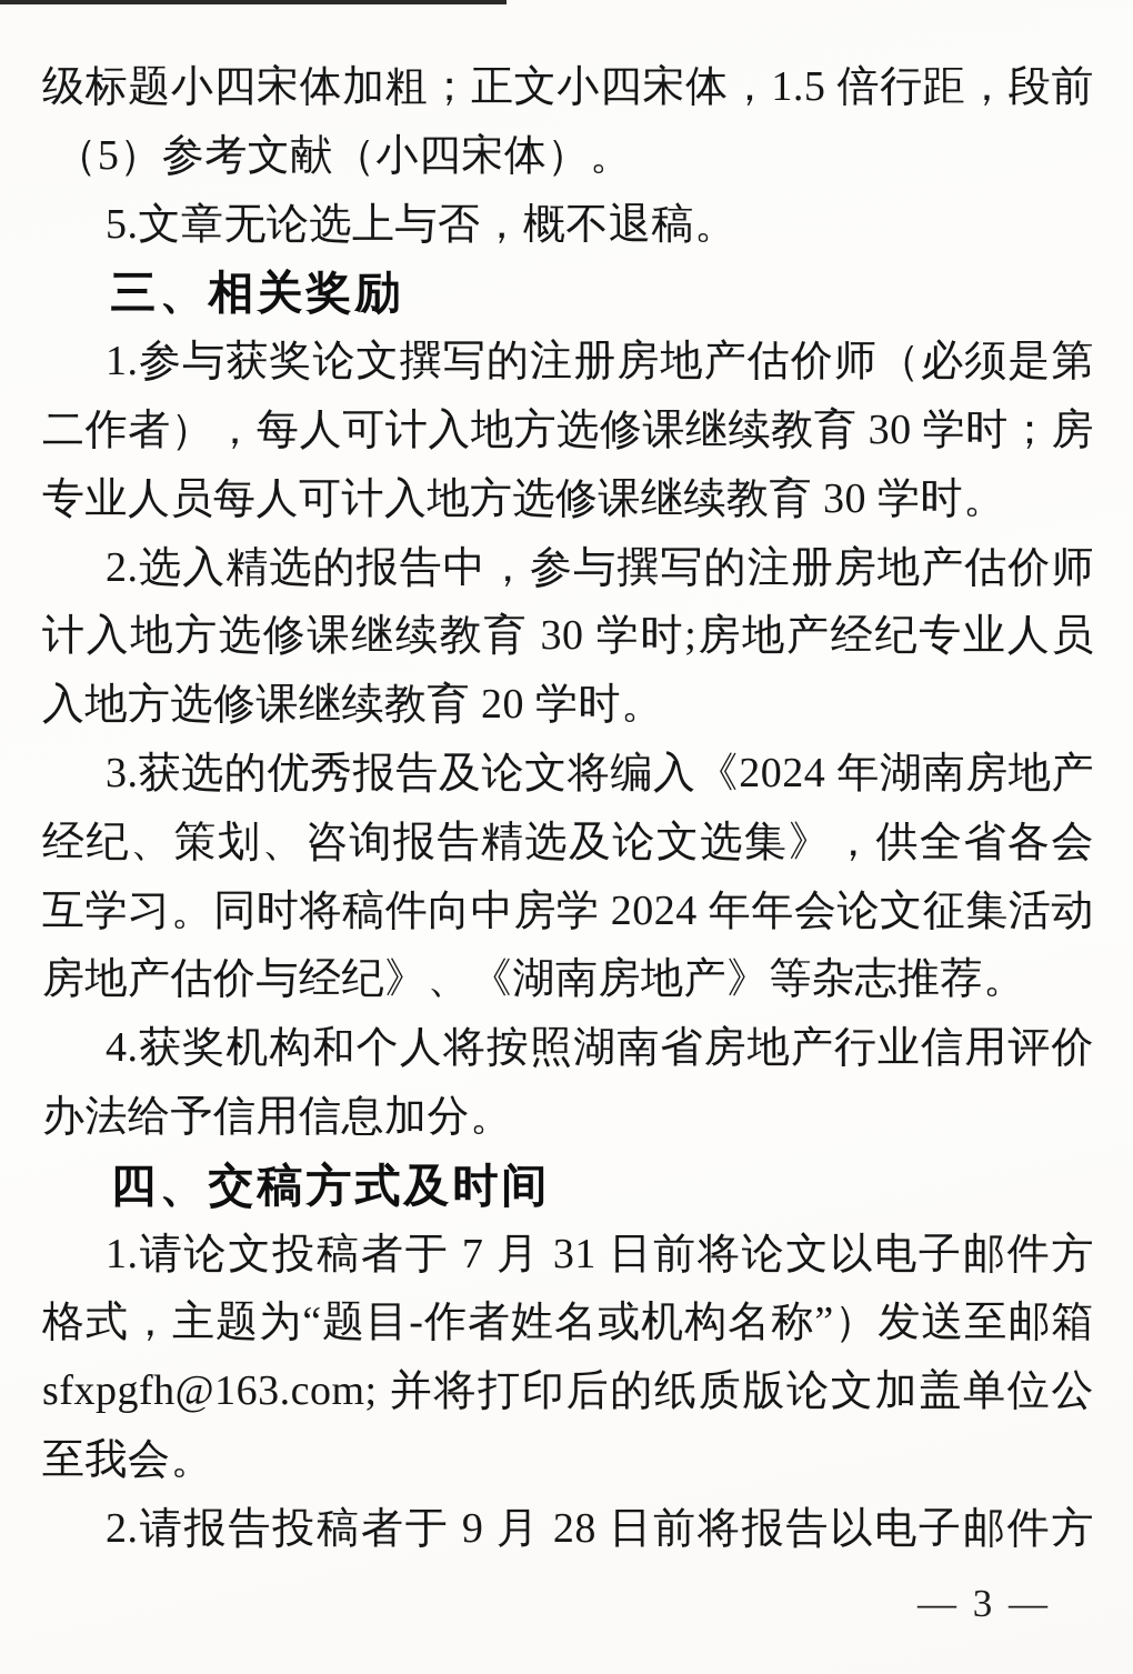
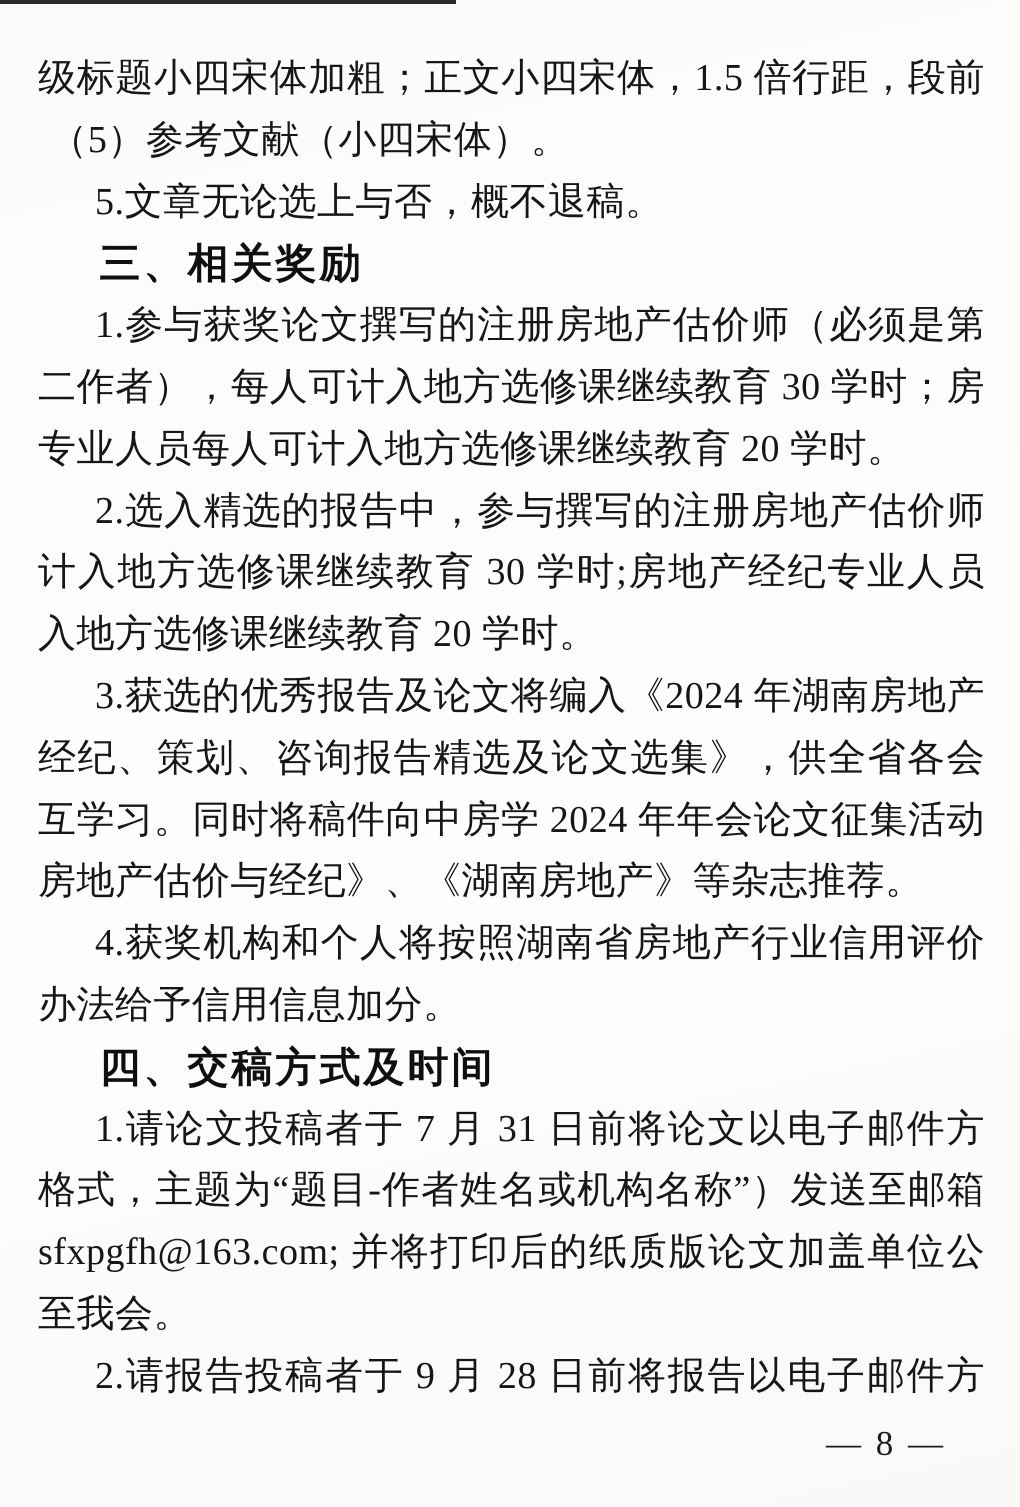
  级标题小四宋体加粗；正文小四宋体，1.5 倍行距，段前
  （5）参考文献（小四宋体）。
  5.文章无论选上与否，概不退稿。
  三、相关奖励
  1.参与获奖论文撰写的注册房地产估价师（必须是第
  二作者），每人可计入地方选修课继续教育 30 学时；房
- 专业人员每人可计入地方选修课继续教育 30 学时。
+ 专业人员每人可计入地方选修课继续教育 20 学时。
  2.选入精选的报告中，参与撰写的注册房地产估价师
  计入地方选修课继续教育 30 学时;房地产经纪专业人员
  入地方选修课继续教育 20 学时。
  3.获选的优秀报告及论文将编入《2024 年湖南房地产
  经纪、策划、咨询报告精选及论文选集》，供全省各会
  互学习。同时将稿件向中房学 2024 年年会论文征集活动
  房地产估价与经纪》、《湖南房地产》等杂志推荐。
  4.获奖机构和个人将按照湖南省房地产行业信用评价
  办法给予信用信息加分。
  四、交稿方式及时间
  1.请论文投稿者于 7 月 31 日前将论文以电子邮件方
  格式，主题为“题目-作者姓名或机构名称”）发送至邮箱
  sfxpgfh@163.com; 并将打印后的纸质版论文加盖单位公
  至我会。
  2.请报告投稿者于 9 月 28 日前将报告以电子邮件方
- — 3 —
+ — 8 —
